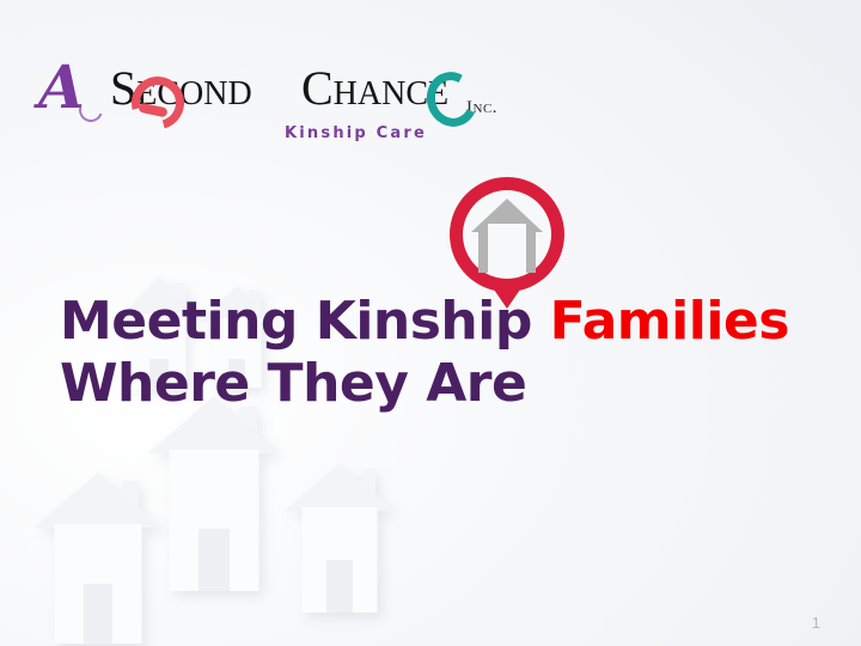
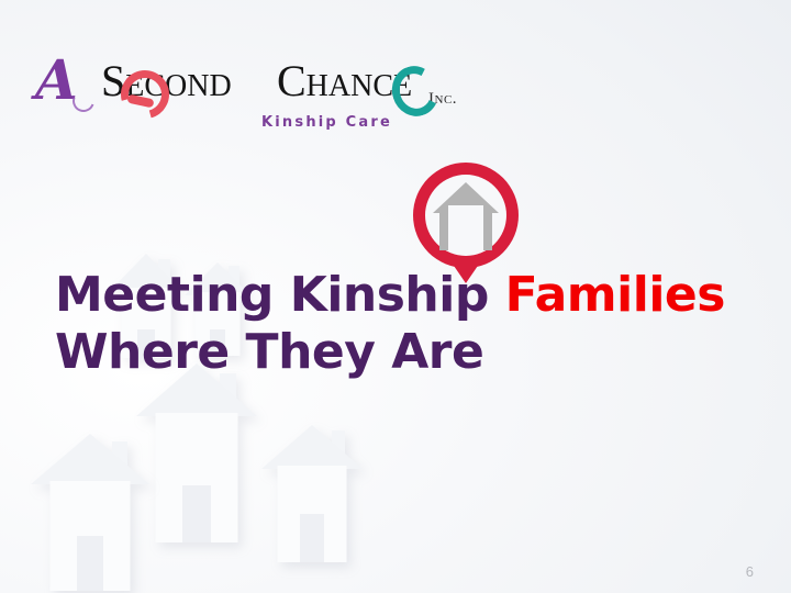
  A
  Second
  Chance
  Inc.
  Kinship Care
  Meeting Kinship Families
  Where They Are
- 1
+ 6
